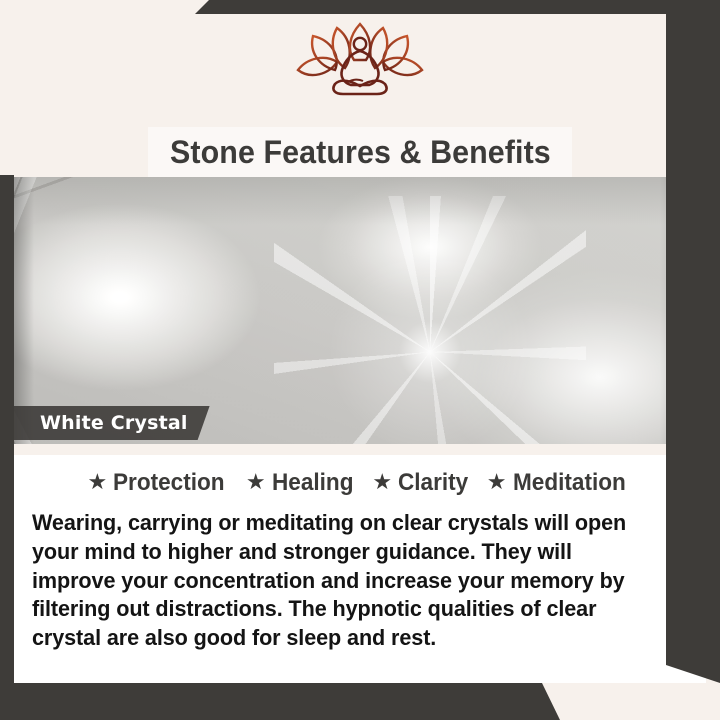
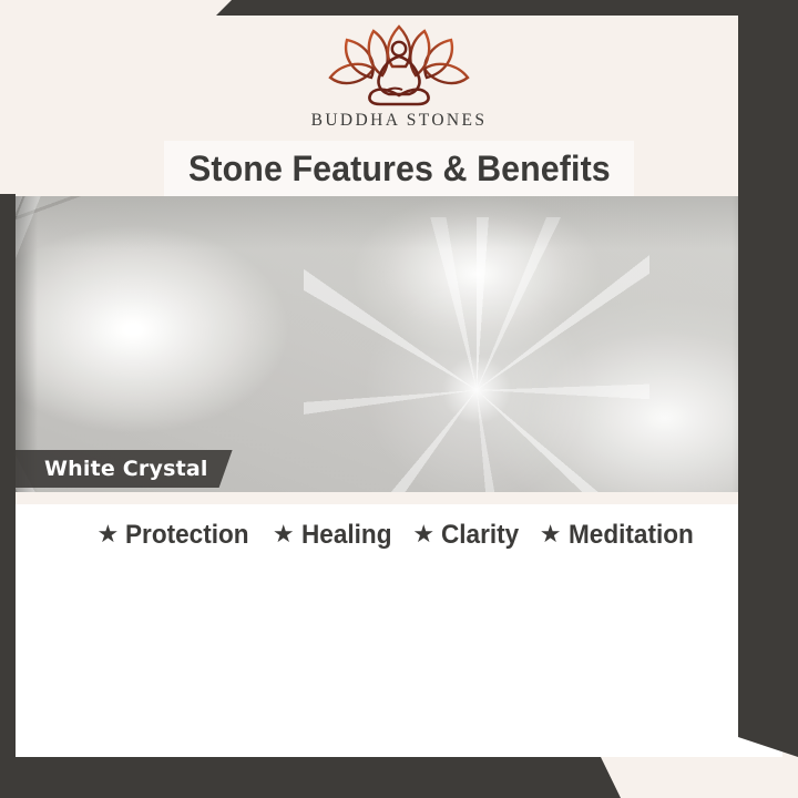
+ BUDDHA STONES
  Stone Features & Benefits
  White Crystal
  ★
  Protection
  ★
  Healing
  ★
  Clarity
  ★
  Meditation
- Wearing, carrying or meditating on clear crystals will open your mind to higher and stronger guidance. They will improve your concentration and increase your memory by filtering out distractions. The hypnotic qualities of clear crystal are also good for sleep and rest.
